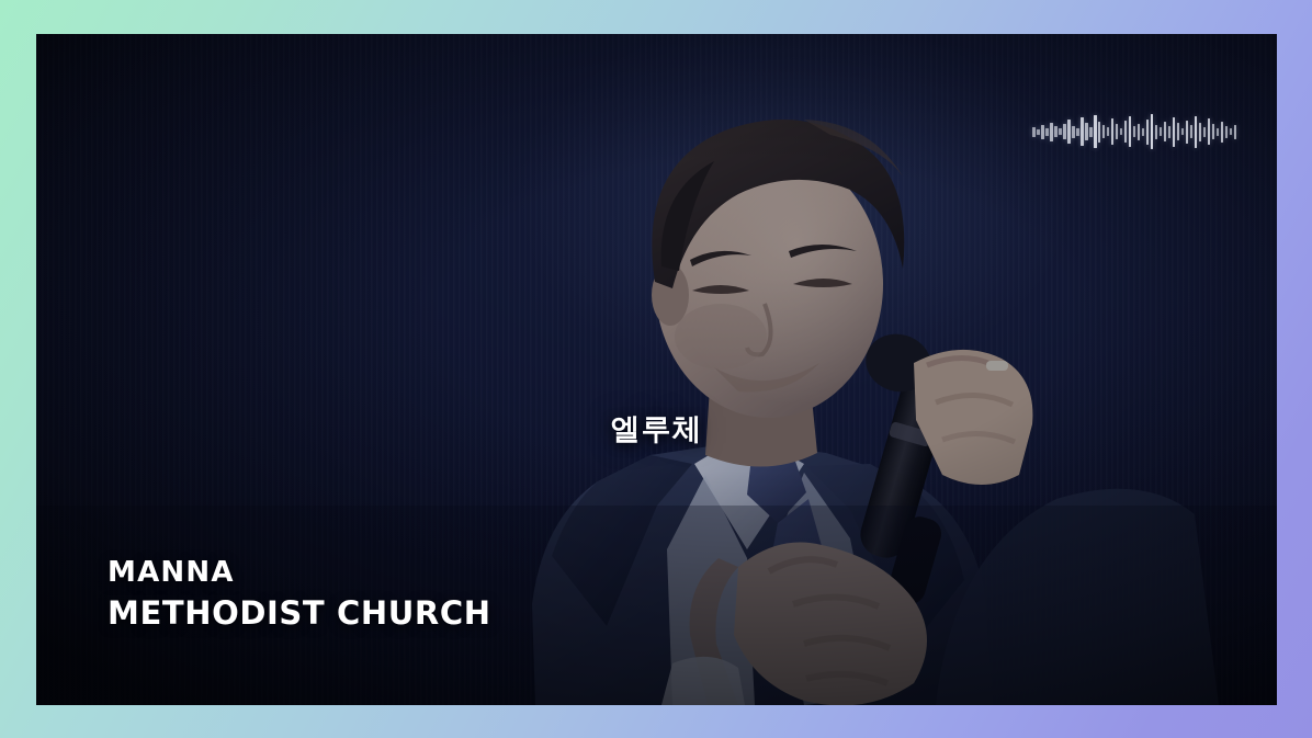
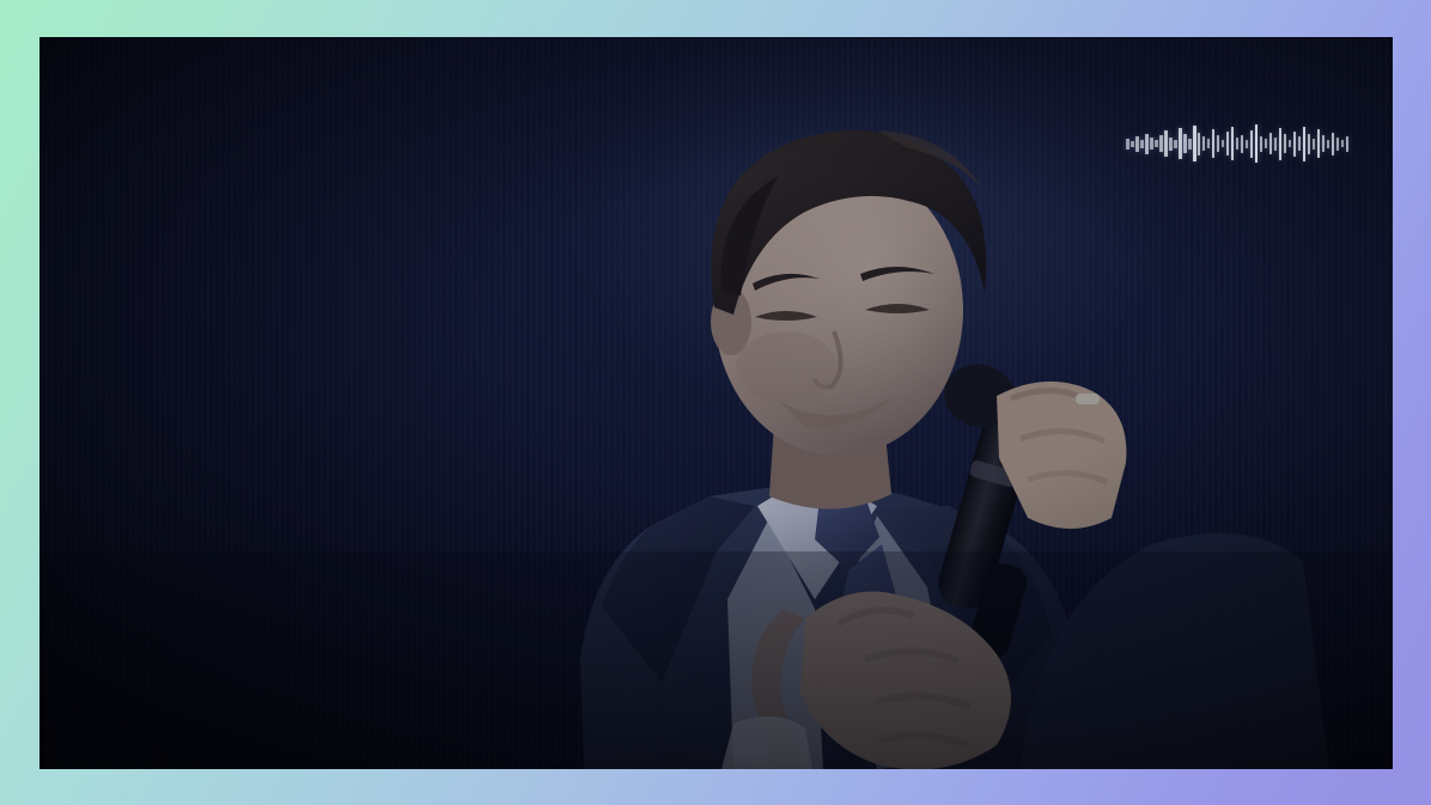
- 엘루체
- MANNA
- METHODIST CHURCH
